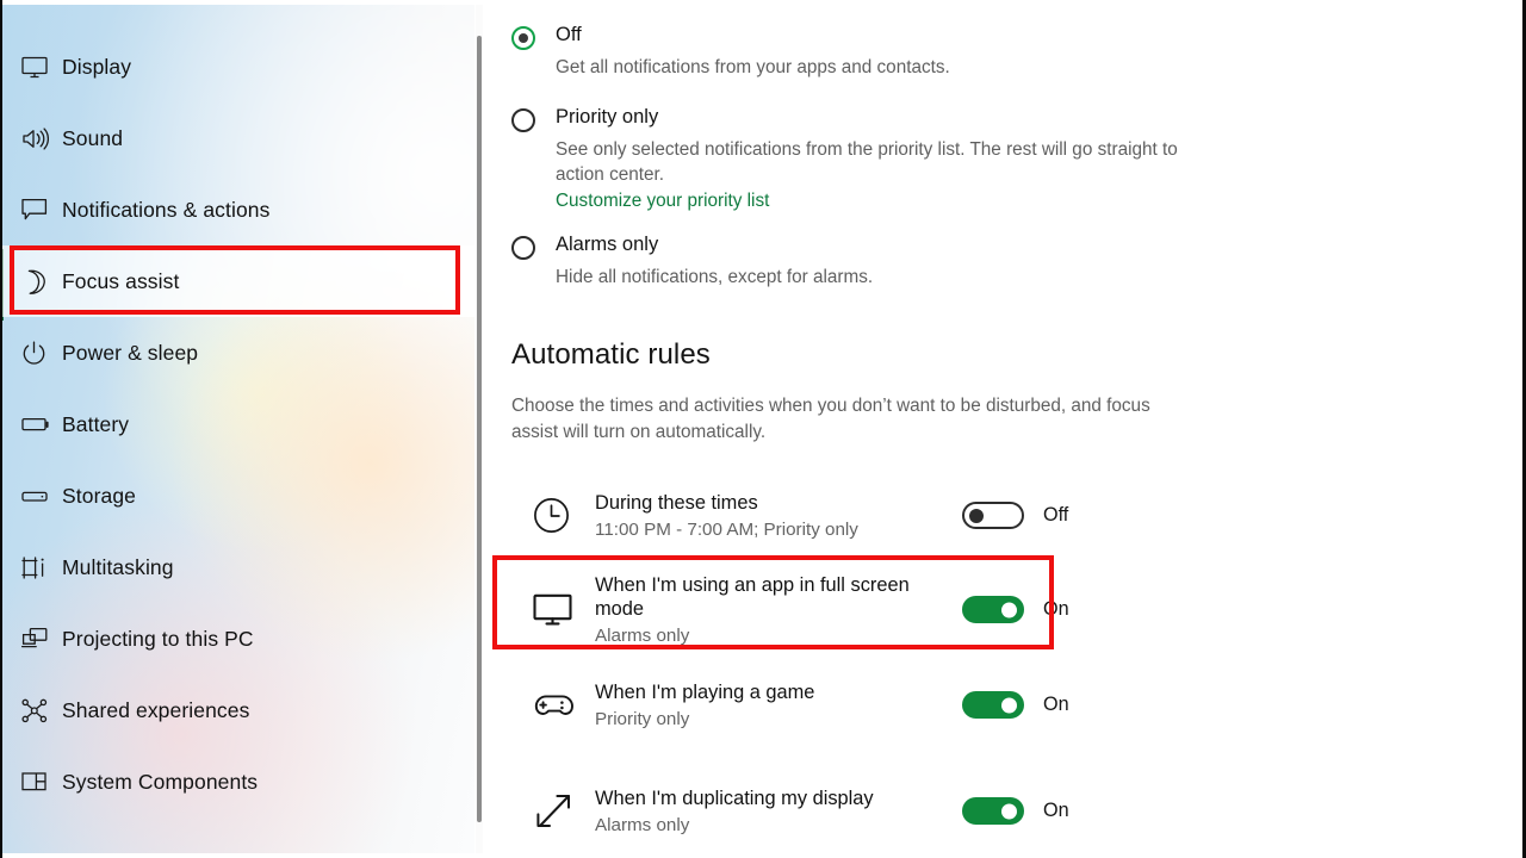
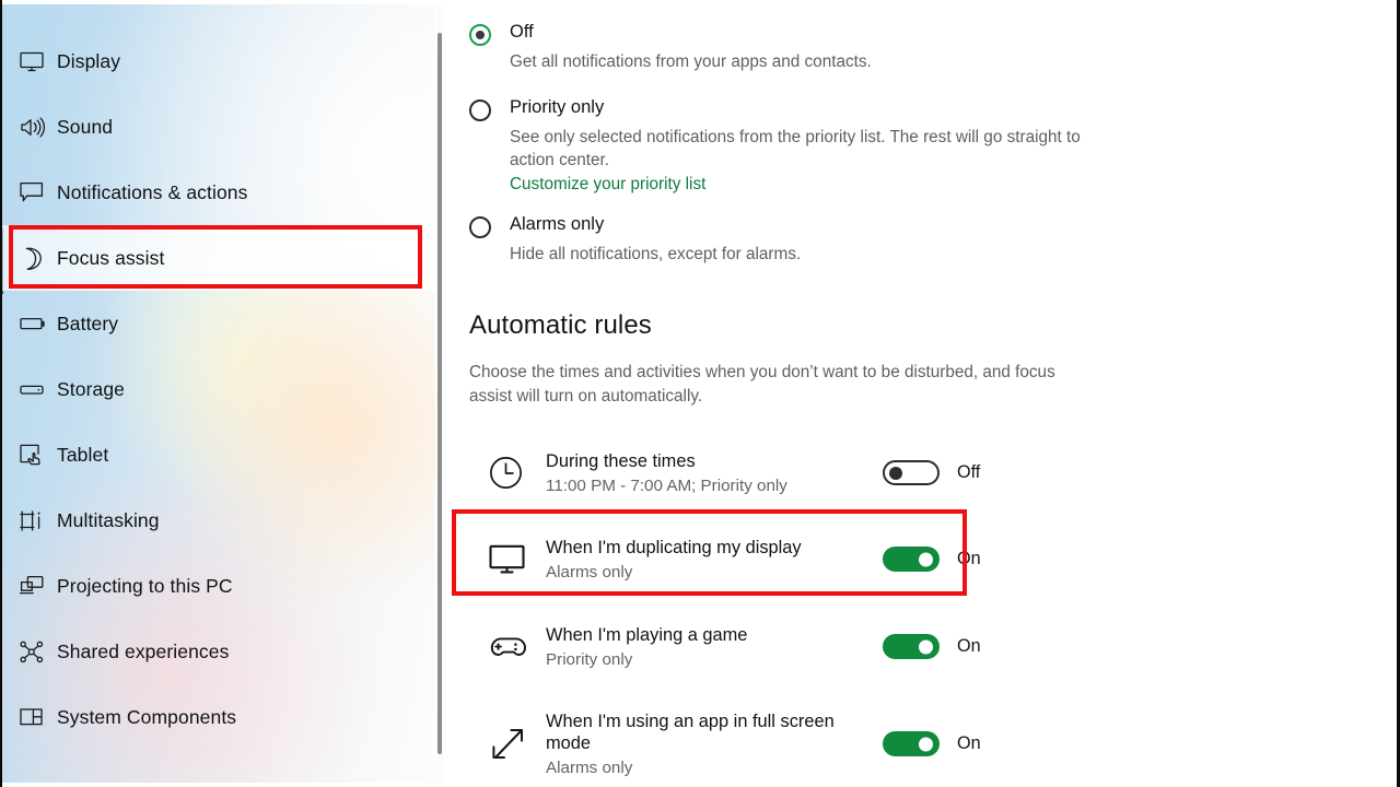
  Display
  Sound
  Notifications & actions
  Focus assist
- Power & sleep
  Battery
  Storage
+ Tablet
  Multitasking
  Projecting to this PC
  Shared experiences
  System Components
  Off
  Get all notifications from your apps and contacts.
  Priority only
  See only selected notifications from the priority list. The rest will go straight to action center.
  Customize your priority list
  Alarms only
  Hide all notifications, except for alarms.
  Automatic rules
  Choose the times and activities when you don’t want to be disturbed, and focus assist will turn on automatically.
  During these times
  11:00 PM - 7:00 AM; Priority only
  Off
- When I'm using an app in full screen mode
+ When I'm duplicating my display
  Alarms only
  On
  When I'm playing a game
  Priority only
  On
- When I'm duplicating my display
+ When I'm using an app in full screen mode
  Alarms only
  On
